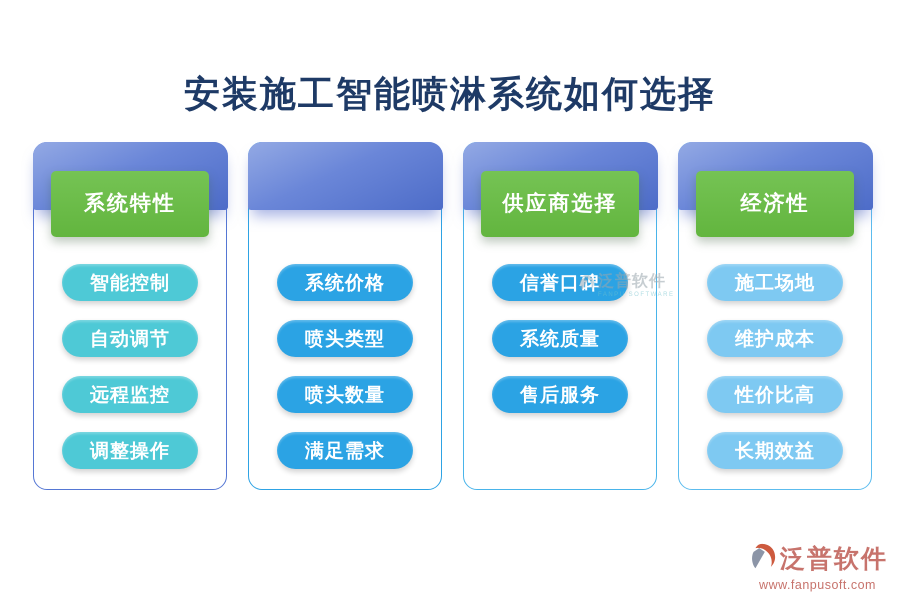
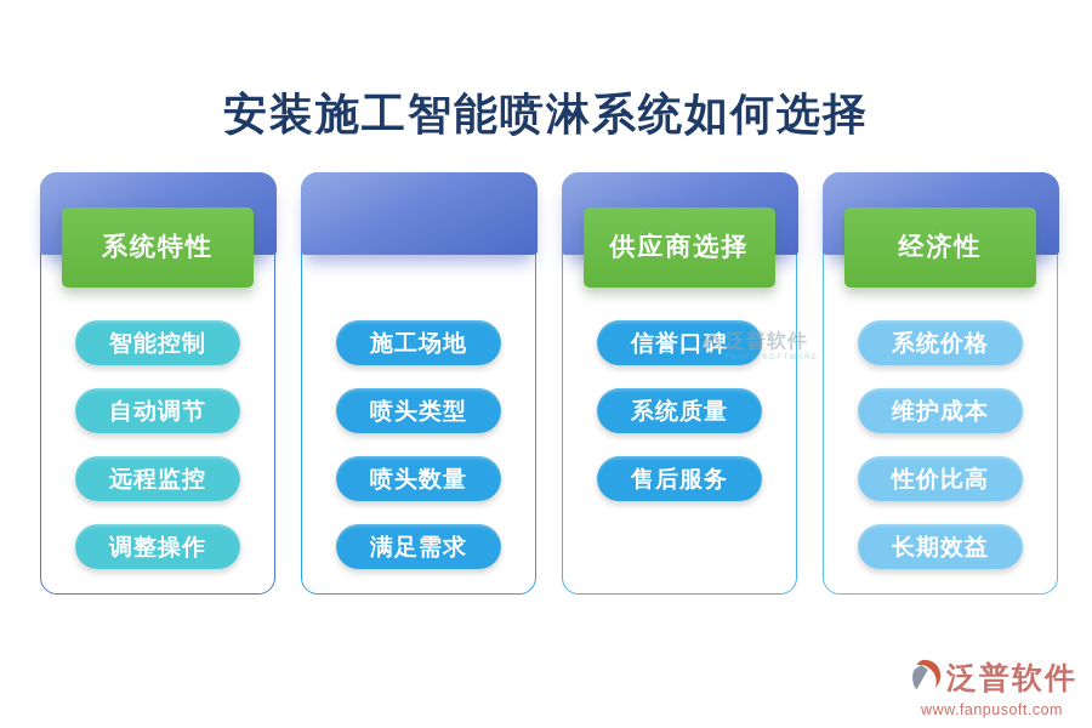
  安装施工智能喷淋系统如何选择
  系统特性
  智能控制
  自动调节
  远程监控
  调整操作
- 系统价格
+ 施工场地
  喷头类型
  喷头数量
  满足需求
  供应商选择
  信誉口碑
  系统质量
  售后服务
  经济性
- 施工场地
+ 系统价格
  维护成本
  性价比高
  长期效益
  泛普软件
  泛普软件
  www.fanpusoft.com
